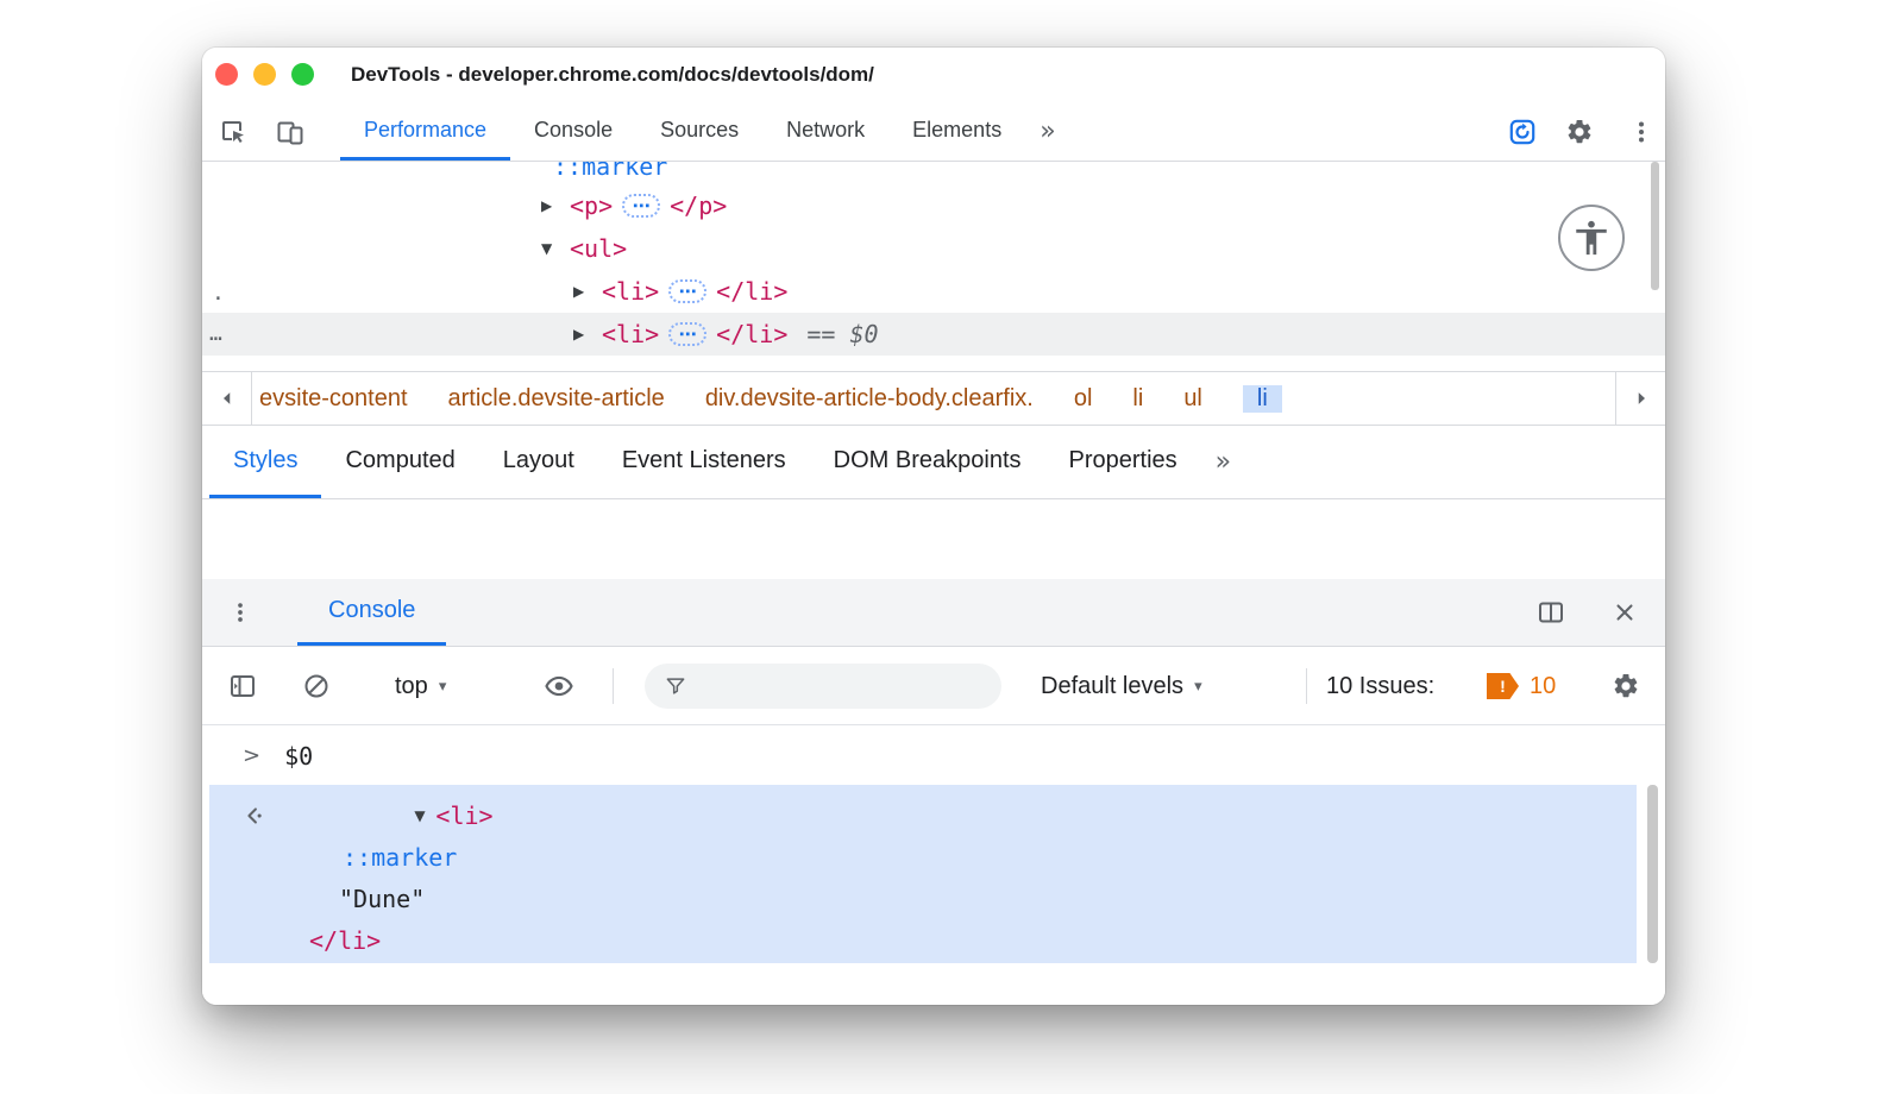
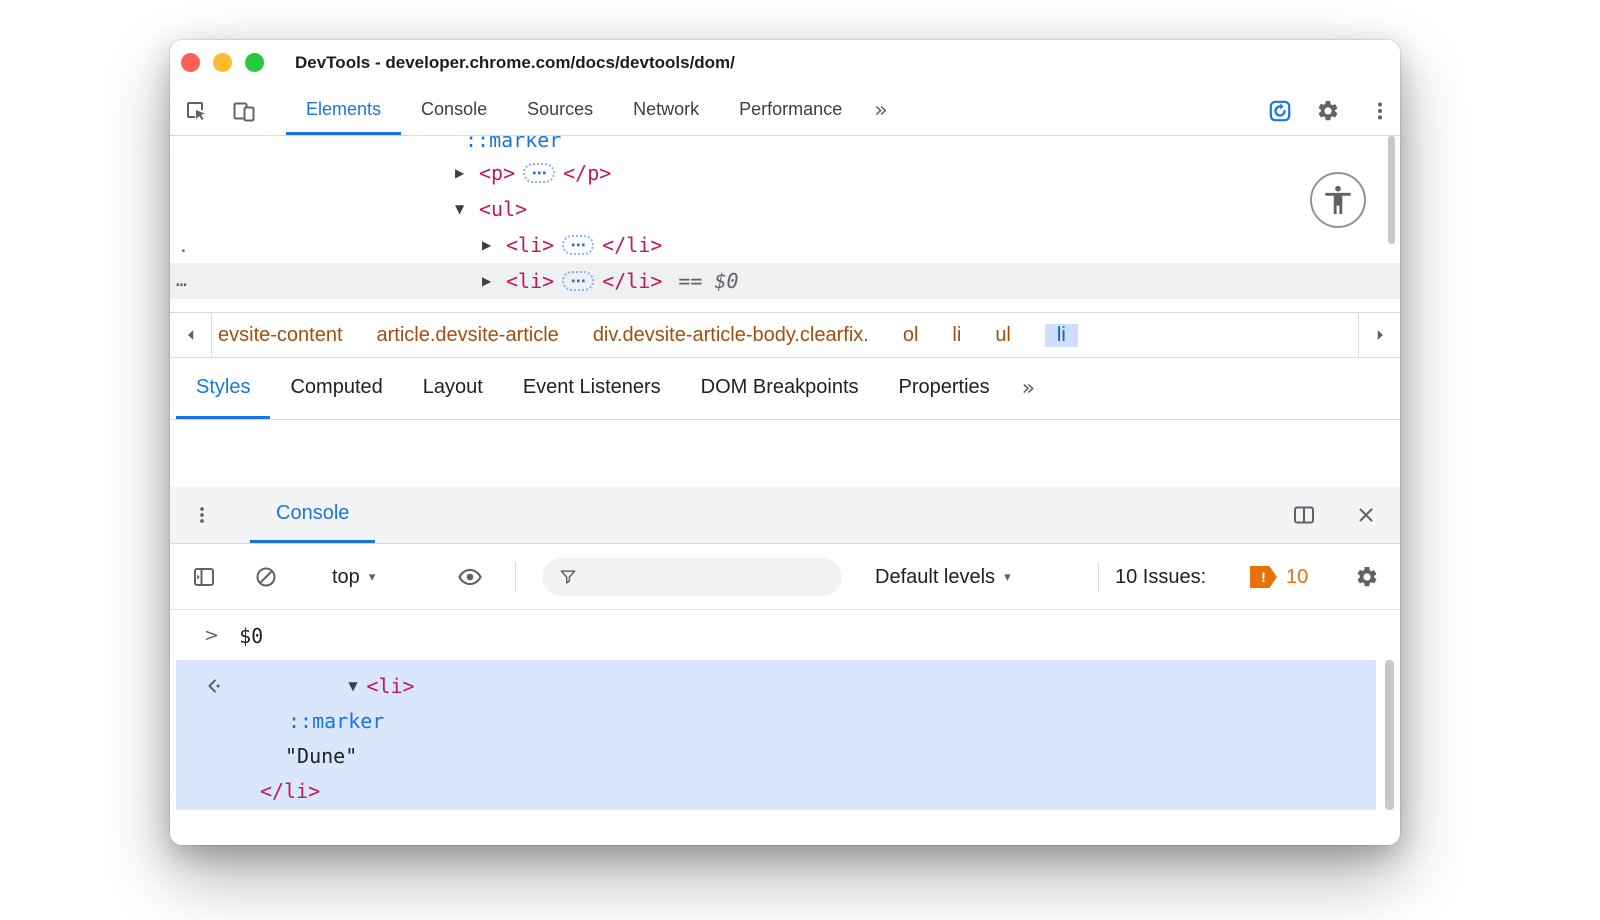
  DevTools - developer.chrome.com/docs/devtools/dom/
- Performance
+ Elements
  Console
  Sources
  Network
- Elements
+ Performance
  »
  ::marker
  ▶
  <p>
  ⋯
  </p>
  ▼
  <ul>
  ▶
  <li>
  ⋯
  </li>
  ▶
  <li>
  ⋯
  </li>
  ==
  $0
  .
  …
  evsite-content
  article.devsite-article
  div.devsite-article-body.clearfix.
  ol
  li
  ul
  li
  Styles
  Computed
  Layout
  Event Listeners
  DOM Breakpoints
  Properties
  »
  Console
  top
  ▾
  Default levels
  ▾
  10 Issues:
  !
  10
  >
  $0
  ▼
  <li>
  ::marker
  "Dune"
  </li>
